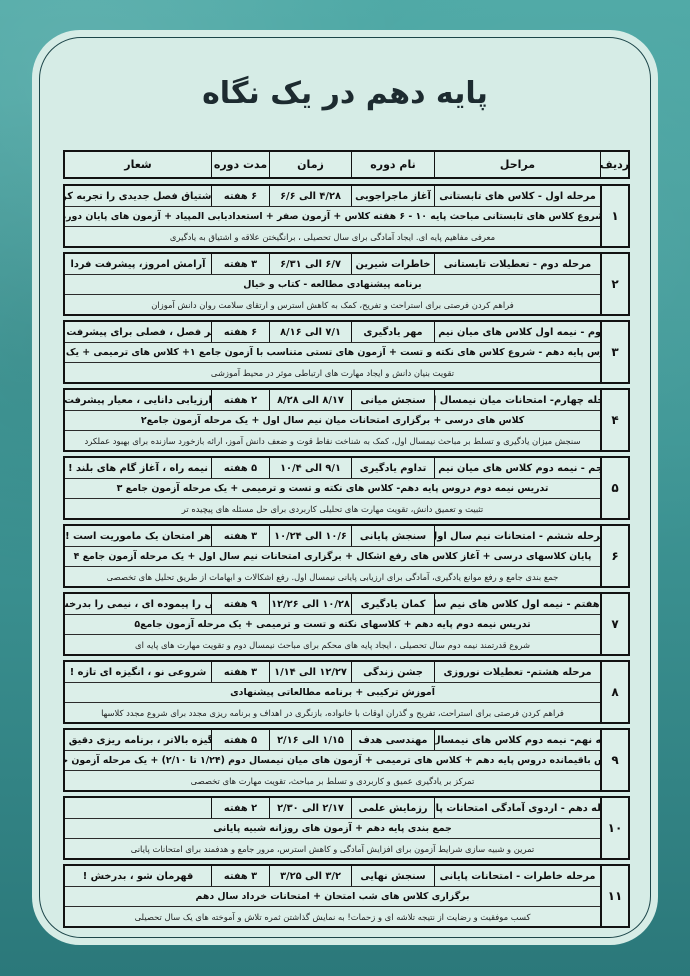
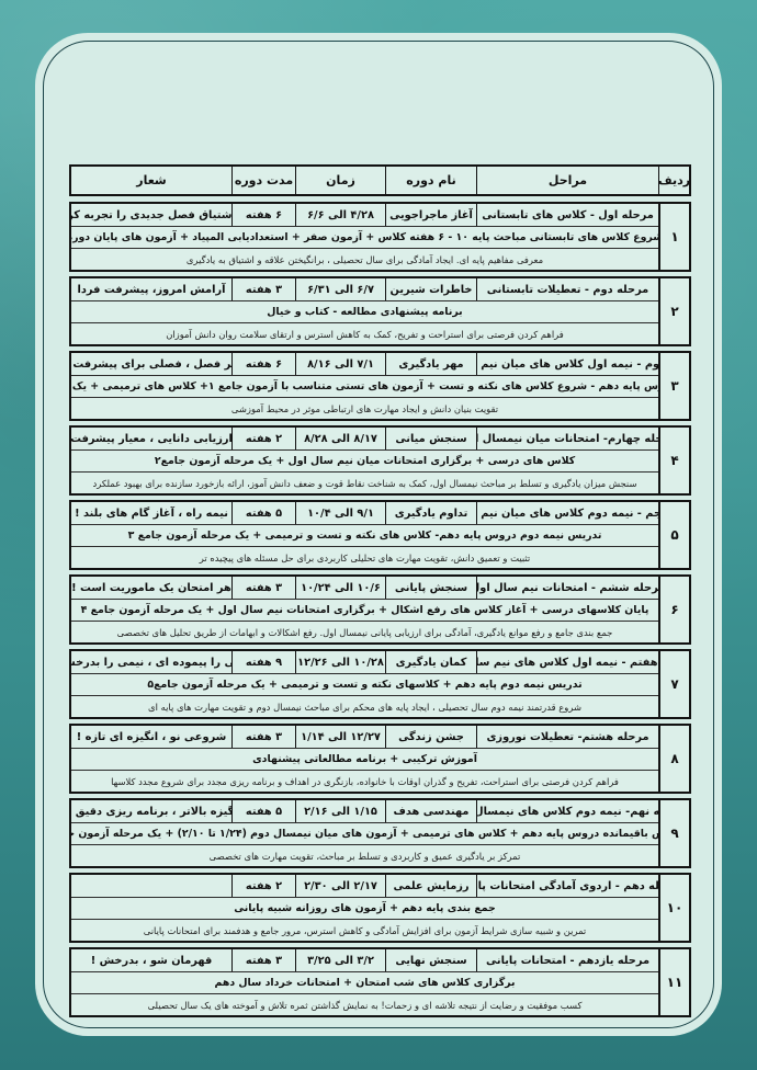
- پایه دهم در یک نگاه
  ردیف
  مراحل
  نام دوره
  زمان
  مدت دوره
  شعار
  ۱
  مرحله اول - کلاس های تابستانی
  آغاز ماجراجویی
  ۴/۲۸ الی ۶/۶
  ۶ هفته
  شتیاق فصل جدیدی را تجربه ک
  شروع کلاس های تابستانی مباحث پایه ۱۰ - ۶ هفته کلاس + آزمون صفر + استعدادیابی المپیاد + آزمون های پایان دور
  معرفی مفاهیم پایه ای. ایجاد آمادگی برای سال تحصیلی ، برانگیختن علاقه و اشتیاق به یادگیری
  ۲
  مرحله دوم - تعطیلات تابستانی
  خاطرات شیرین
  ۶/۷ الی ۶/۳۱
  ۳ هفته
  آرامش امروز، پیشرفت فردا
  برنامه پیشنهادی مطالعه - کتاب و خیال
  فراهم کردن فرصتی برای استراحت و تفریح، کمک به کاهش استرس و ارتقای سلامت روان دانش آموزان
  ۳
  مهر یادگیری
  ۷/۱ الی ۸/۱۶
  ۶ هفته
  ر فصل ، فصلی برای پیشرفت
  س پایه دهم - شروع کلاس های نکته و تست + آزمون های تستی متناسب با آزمون جامع ۱+ کلاس های ترمیمی + یک
  تقویت بنیان دانش و ایجاد مهارت های ارتباطی موثر در محیط آموزشی
  ۴
  له چهارم- امتحانات میان نیمسال ا
  سنجش میانی
  ۸/۱۷ الی ۸/۲۸
  ۲ هفته
  ارزیابی دانایی ، معیار پیشرفت
  کلاس های درسی + برگزاری امتحانات میان نیم سال اول + یک مرحله آزمون جامع۲
  سنجش میزان یادگیری و تسلط بر مباحث نیمسال اول، کمک به شناخت نقاط قوت و ضعف دانش آموز، ارائه بازخورد سازنده برای بهبود عملکرد
  ۵
  تداوم یادگیری
  ۹/۱ الی ۱۰/۴
  ۵ هفته
  نیمه راه ، آغاز گام های بلند !
  تدریس نیمه دوم دروس پایه دهم- کلاس های نکته و تست و ترمیمی + یک مرحله آزمون جامع ۳
  تثبیت و تعمیق دانش، تقویت مهارت های تحلیلی کاربردی برای حل مسئله های پیچیده تر
  ۶
  رحله ششم - امتحانات نیم سال اول
  سنجش پایانی
  ۱۰/۶ الی ۱۰/۲۴
  ۳ هفته
  هر امتحان یک ماموریت است !
  پایان کلاسهای درسی + آغاز کلاس های رفع اشکال + برگزاری امتحانات نیم سال اول + یک مرحله آزمون جامع ۴
  جمع بندی جامع و رفع موانع یادگیری، آمادگی برای ارزیابی پایانی نیمسال اول. رفع اشکالات و ابهامات از طریق تحلیل های تخصصی
  ۷
  هفتم - نیمه اول کلاس های نیم سا
  کمان یادگیری
  ۱۰/۲۸ الی ۱۲/۲۶
  ۹ هفته
  ی را پیموده ای ، نیمی را بدرخ
  تدریس نیمه دوم پایه دهم + کلاسهای نکته و تست و ترمیمی + یک مرحله آزمون جامع۵
  شروع قدرتمند نیمه دوم سال تحصیلی ، ایجاد پایه های محکم برای مباحث نیمسال دوم و تقویت مهارت های پایه ای
  ۸
  مرحله هشتم- تعطیلات نوروزی
  جشن زندگی
  ۱۲/۲۷ الی ۱/۱۴
  ۳ هفته
  شروعی نو ، انگیزه ای تازه !
  آموزش ترکیبی + برنامه مطالعاتی پیشنهادی
  فراهم کردن فرصتی برای استراحت، تفریح و گذران اوقات با خانواده، بازنگری در اهداف و برنامه ریزی مجدد برای شروع مجدد کلاسها
  ۹
  ه نهم- نیمه دوم کلاس های نیمسال
  مهندسی هدف
  ۱/۱۵ الی ۲/۱۶
  ۵ هفته
  گیزه بالاتر ، برنامه ریزی دقیق
  باقیمانده دروس پایه دهم + کلاس های ترمیمی + آزمون های میان نیمسال دوم (۱/۲۴ تا ۲/۱۰) + یک مرحله آزمون ج
  تمرکز بر یادگیری عمیق و کاربردی و تسلط بر مباحث، تقویت مهارت های تخصصی
  ۱۰
  له دهم - اردوی آمادگی امتحانات پای
  رزمایش علمی
  ۲/۱۷ الی ۲/۳۰
  ۲ هفته
  جمع بندی پایه دهم + آزمون های روزانه شبیه پایانی
  تمرین و شبیه سازی شرایط آزمون برای افزایش آمادگی و کاهش استرس، مرور جامع و هدفمند برای امتحانات پایانی
  ۱۱
- مرحله خاطرات - امتحانات پایانی
+ مرحله یازدهم - امتحانات پایانی
  سنجش نهایی
  ۳/۲ الی ۳/۲۵
  ۳ هفته
  قهرمان شو ، بدرخش !
  برگزاری کلاس های شب امتحان + امتحانات خرداد سال دهم
  کسب موفقیت و رضایت از نتیجه تلاشه ای و زحمات! به نمایش گذاشتن ثمره تلاش و آموخته های یک سال تحصیلی
